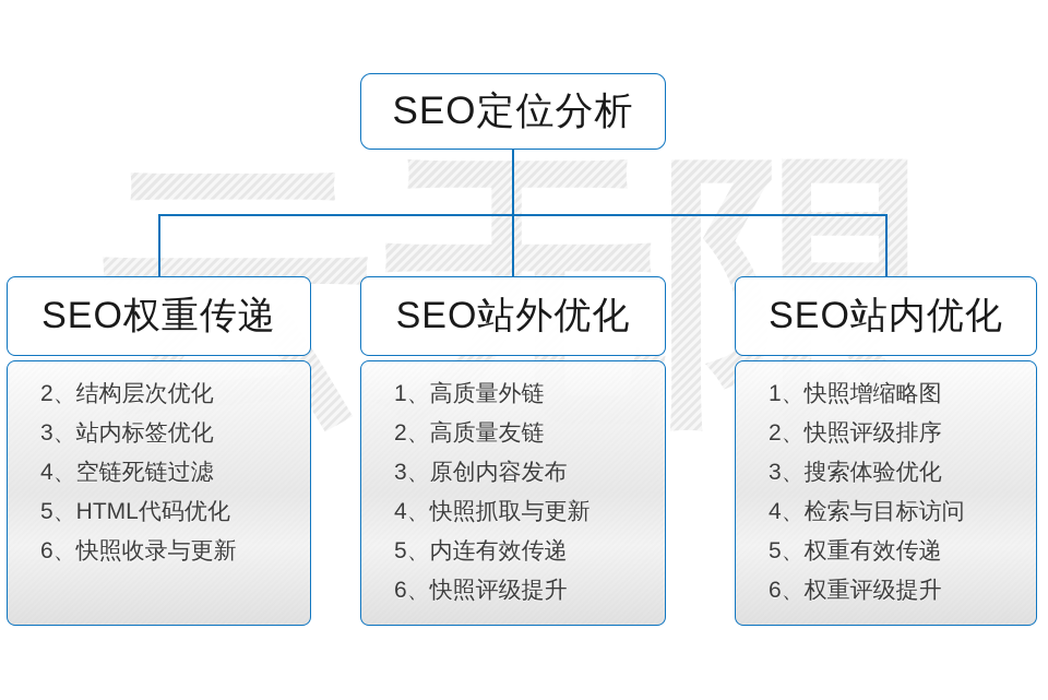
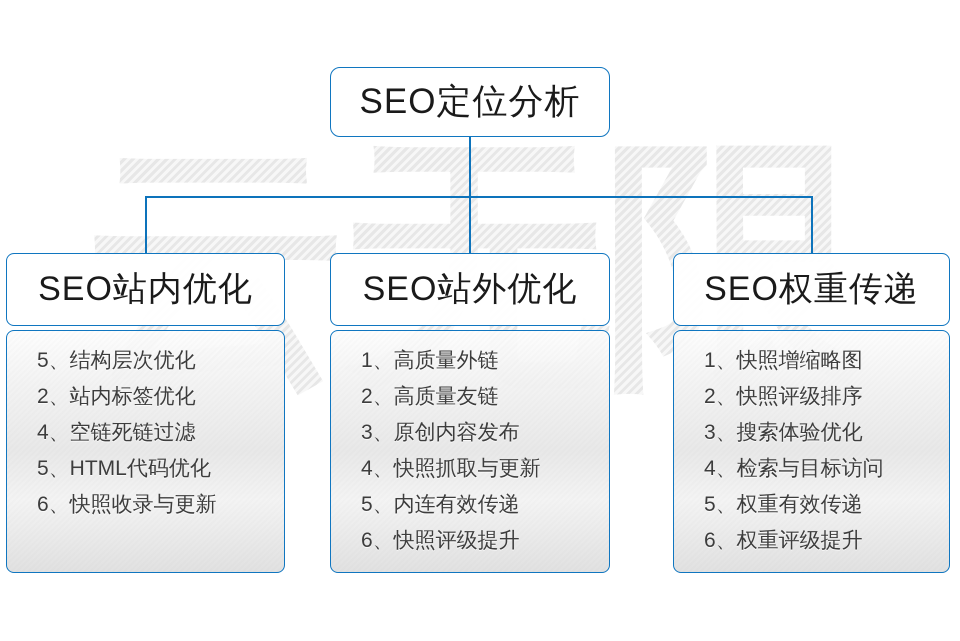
  SEO定位分析
- SEO权重传递
+ SEO站内优化
- 2、结构层次优化
+ 5、结构层次优化
- 3、站内标签优化
+ 2、站内标签优化
  4、空链死链过滤
  5、HTML代码优化
  6、快照收录与更新
  SEO站外优化
  1、高质量外链
  2、高质量友链
  3、原创内容发布
  4、快照抓取与更新
  5、内连有效传递
  6、快照评级提升
- SEO站内优化
+ SEO权重传递
  1、快照增缩略图
  2、快照评级排序
  3、搜索体验优化
  4、检索与目标访问
  5、权重有效传递
  6、权重评级提升
